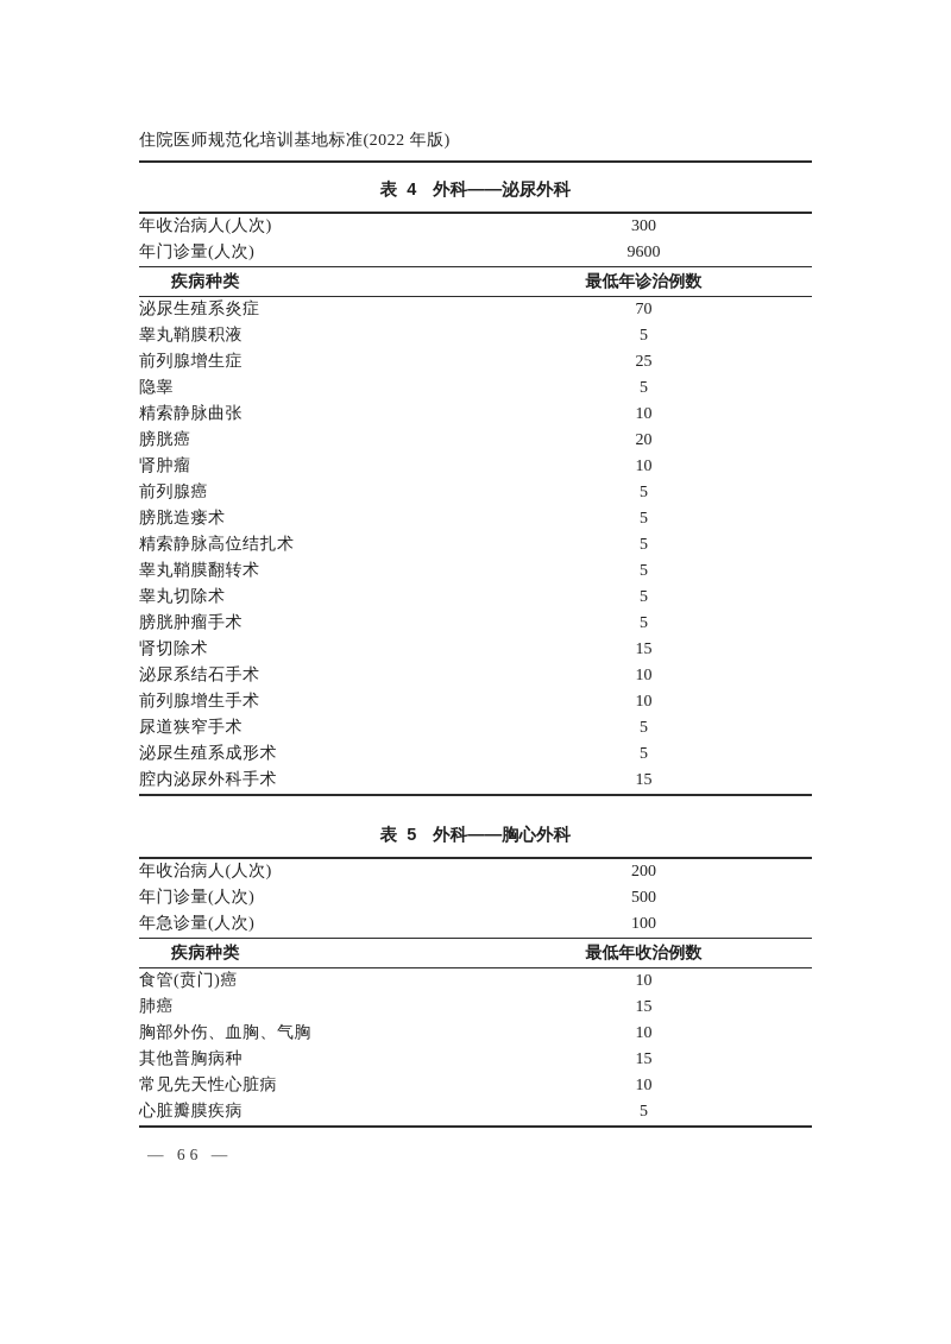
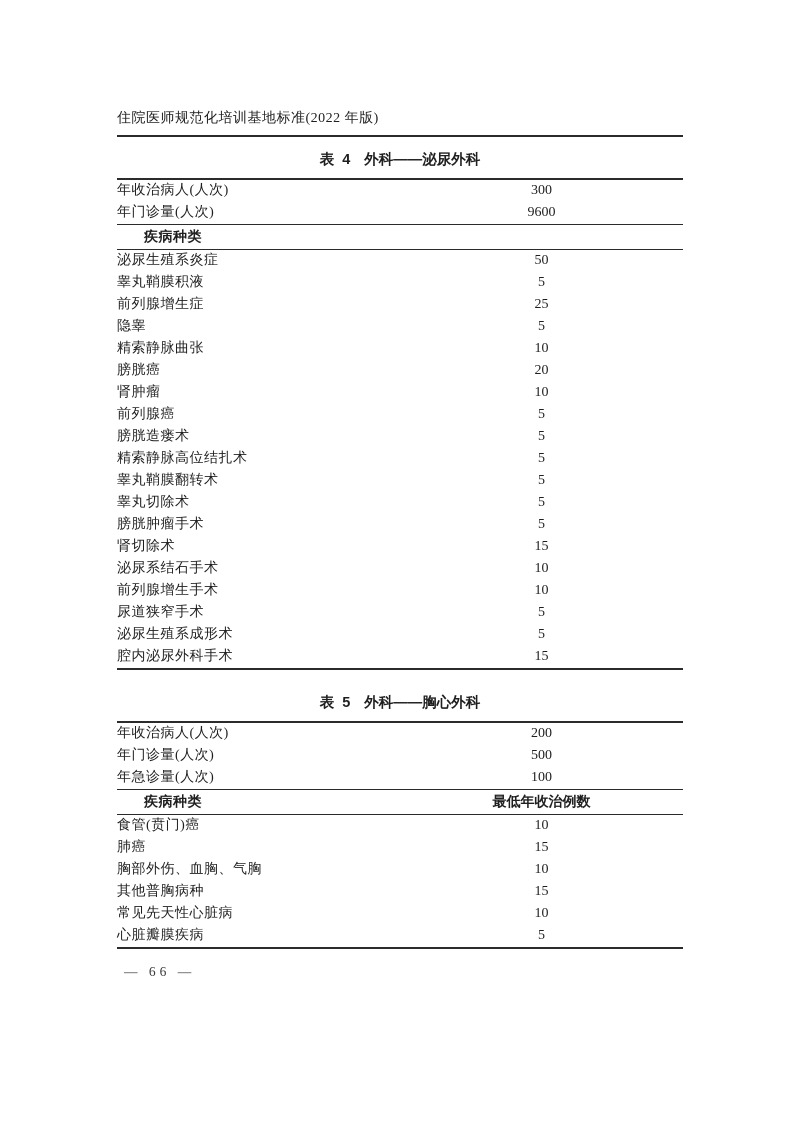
  住院医师规范化培训基地标准(2022 年版)
  表 4 外科——泌尿外科
  年收治病人(人次)
  300
  年门诊量(人次)
  9600
  疾病种类
- 最低年诊治例数
  泌尿生殖系炎症
- 70
+ 50
  睾丸鞘膜积液
  5
  前列腺增生症
  25
  隐睾
  5
  精索静脉曲张
  10
  膀胱癌
  20
  肾肿瘤
  10
  前列腺癌
  5
  膀胱造瘘术
  5
  精索静脉高位结扎术
  5
  睾丸鞘膜翻转术
  5
  睾丸切除术
  5
  膀胱肿瘤手术
  5
  肾切除术
  15
  泌尿系结石手术
  10
  前列腺增生手术
  10
  尿道狭窄手术
  5
  泌尿生殖系成形术
  5
  腔内泌尿外科手术
  15
  表 5 外科——胸心外科
  年收治病人(人次)
  200
  年门诊量(人次)
  500
  年急诊量(人次)
  100
  疾病种类
  最低年收治例数
  食管(贲门)癌
  10
  肺癌
  15
  胸部外伤、血胸、气胸
  10
  其他普胸病种
  15
  常见先天性心脏病
  10
  心脏瓣膜疾病
  5
  — 66 —
